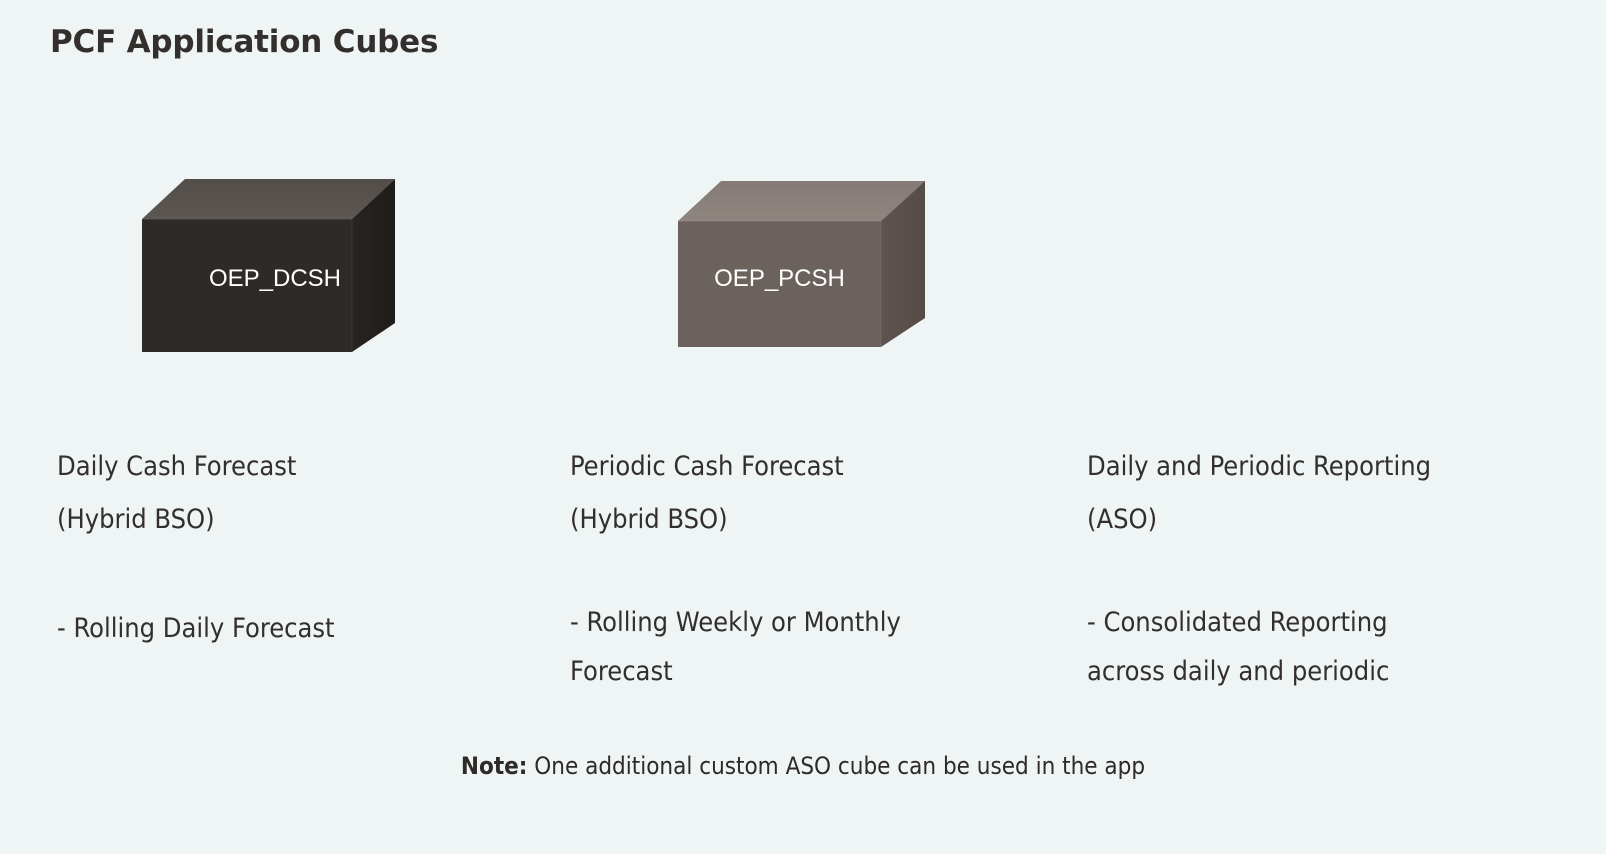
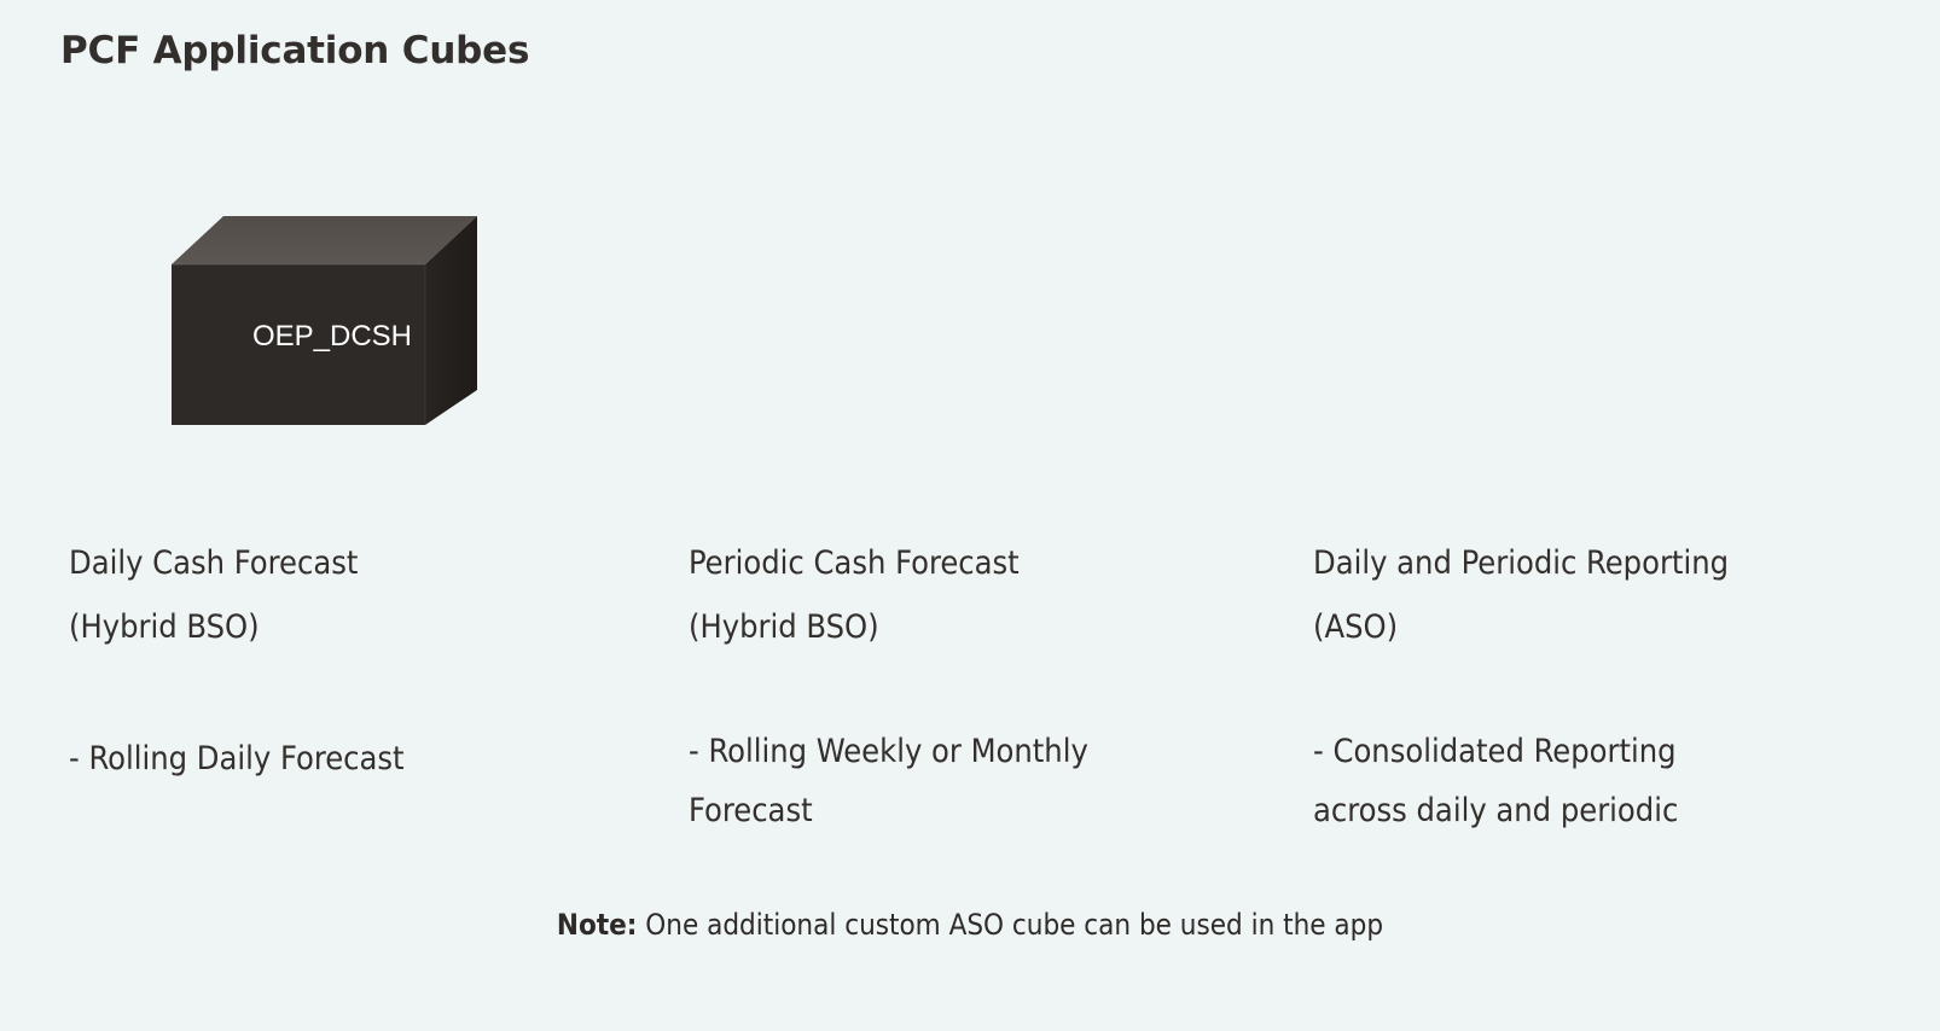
  PCF Application Cubes
  OEP_DCSH
- OEP_PCSH
  Daily Cash Forecast
  (Hybrid BSO)
  - Rolling Daily Forecast
  Periodic Cash Forecast
  (Hybrid BSO)
  - Rolling Weekly or Monthly
  Forecast
  Daily and Periodic Reporting
  (ASO)
  - Consolidated Reporting
  across daily and periodic
  Note: One additional custom ASO cube can be used in the app
